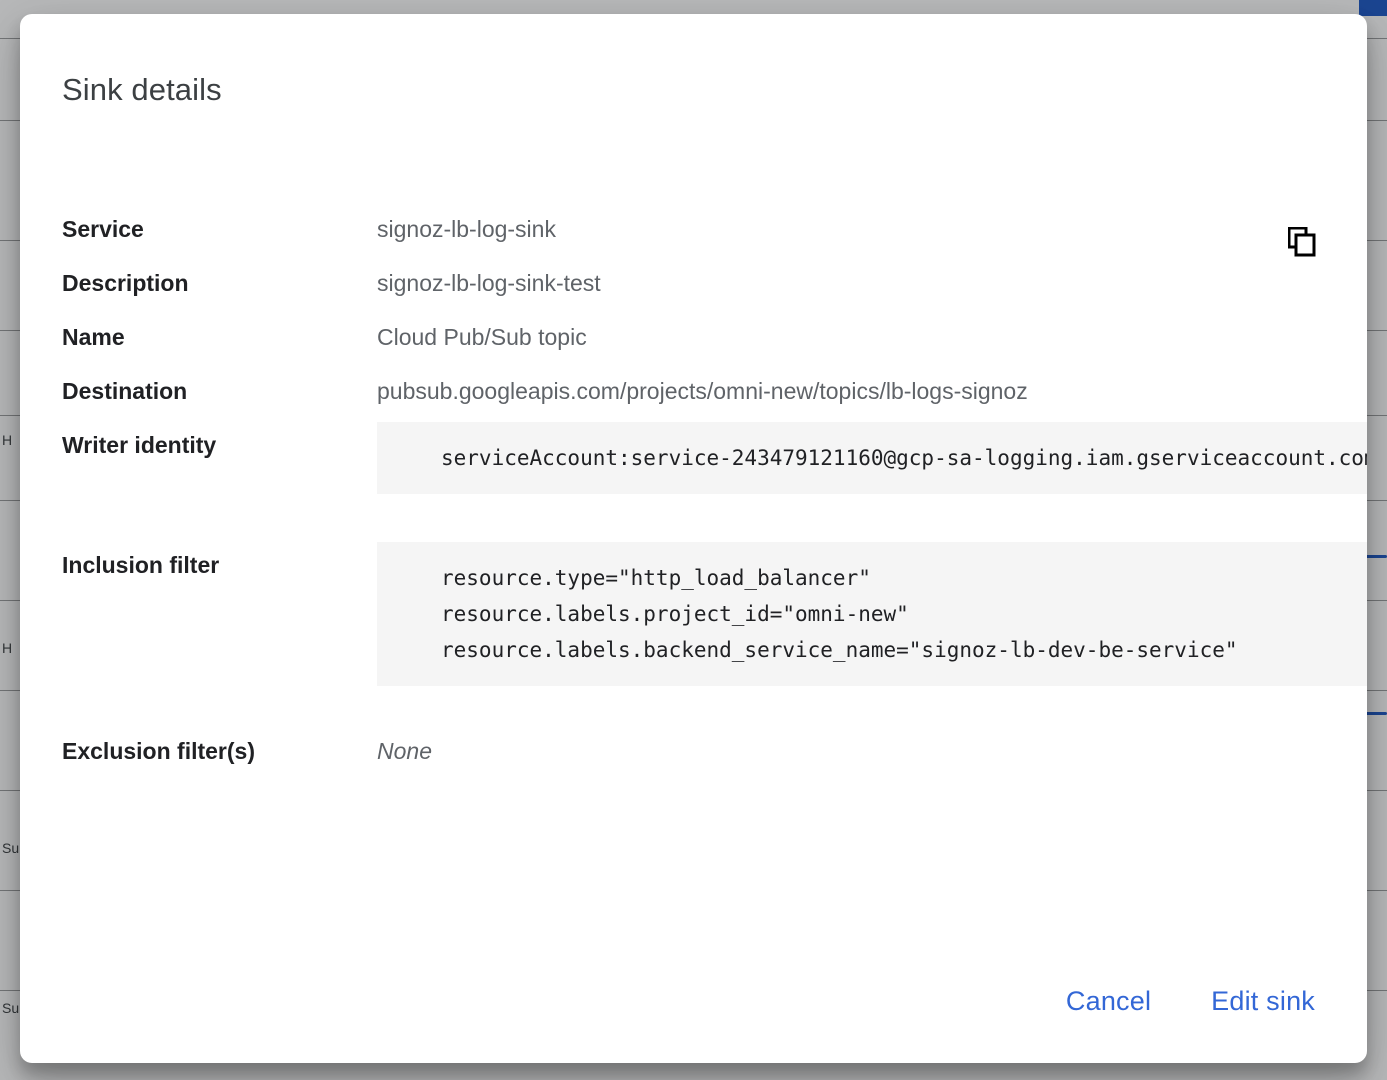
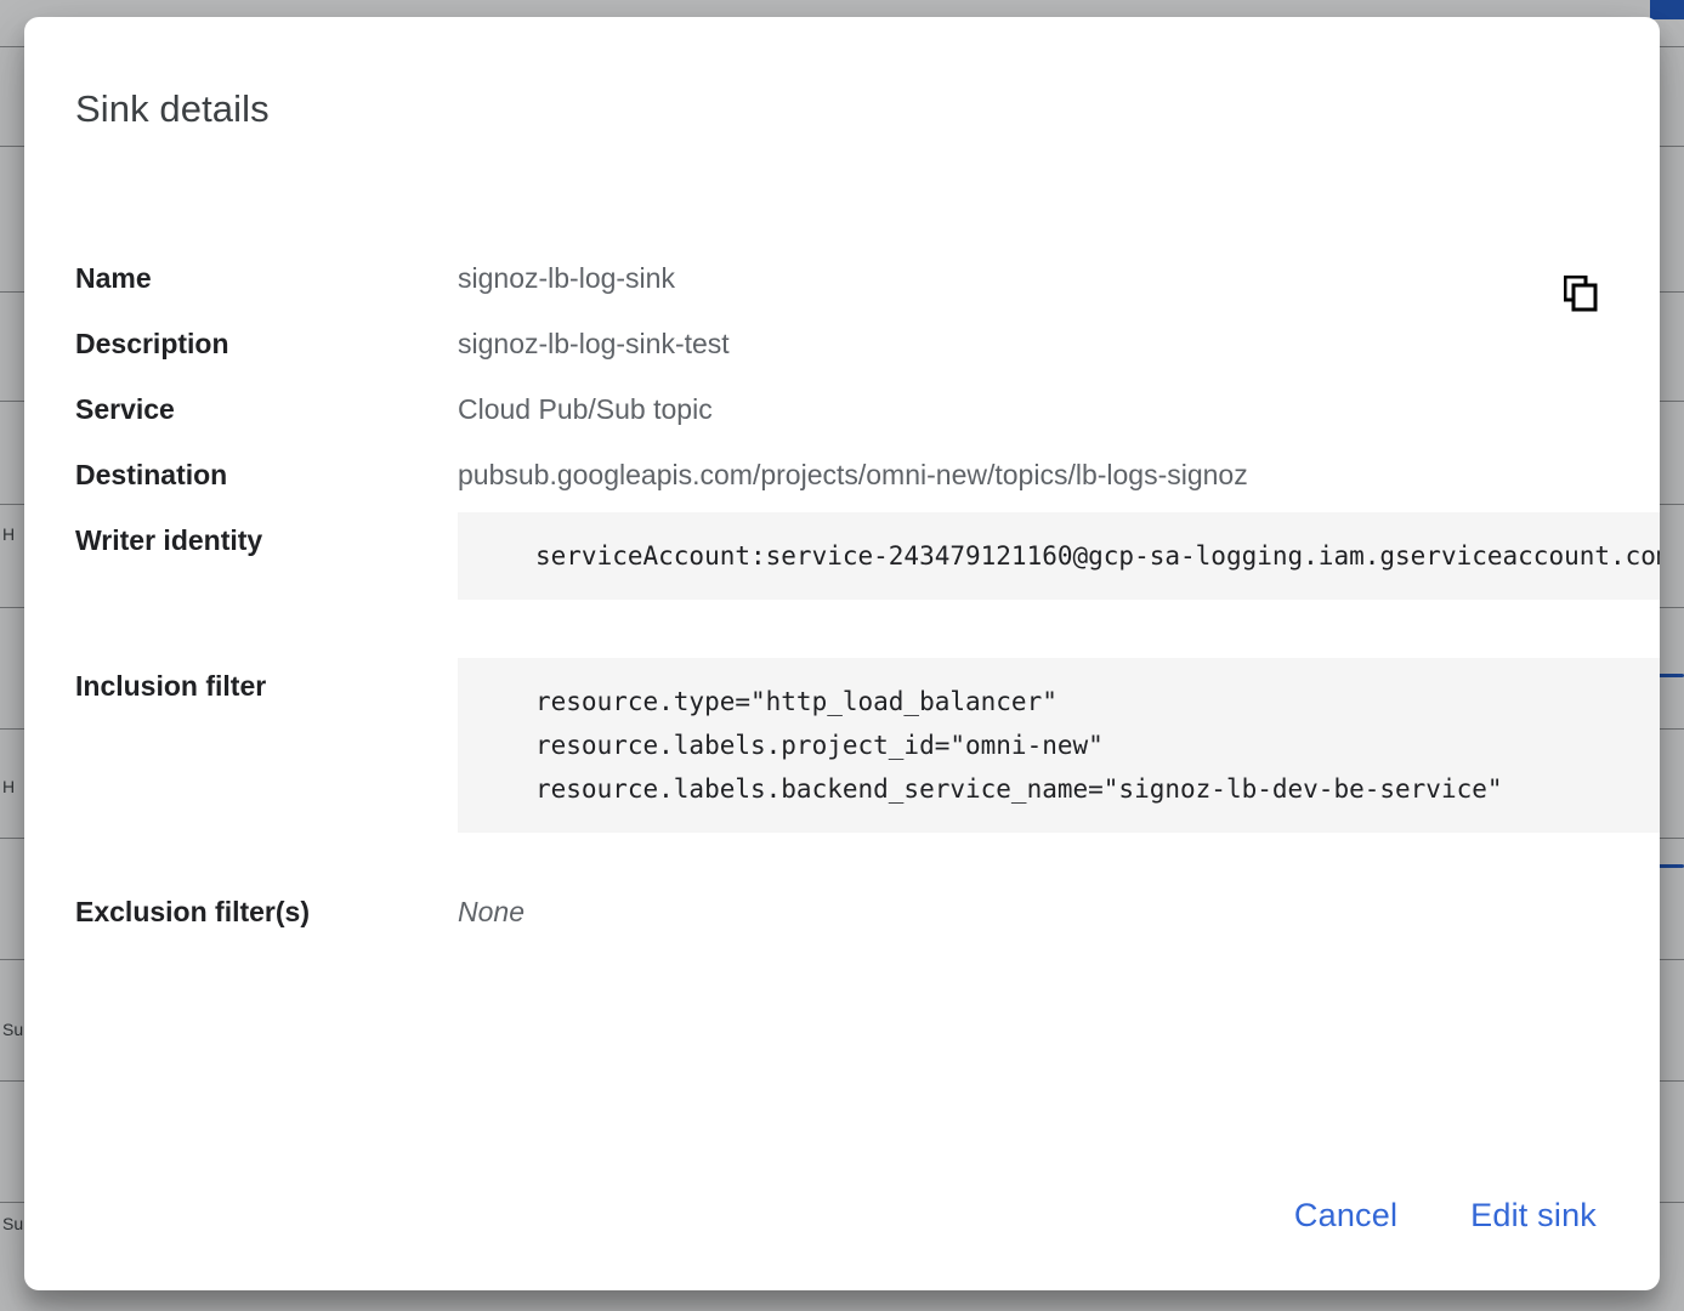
  H
  H
  Su
  Su
  Sink details
- Service
+ Name
  signoz-lb-log-sink
  Description
  signoz-lb-log-sink-test
- Name
+ Service
  Cloud Pub/Sub topic
  Destination
  pubsub.googleapis.com/projects/omni-new/topics/lb-logs-signoz
  Writer identity
  serviceAccount:service-243479121160@gcp-sa-logging.iam.gserviceaccount.co
  Inclusion filter
  resource.type="http_load_balancer"
  resource.labels.project_id="omni-new"
  resource.labels.backend_service_name="signoz-lb-dev-be-service"
  Exclusion filter(s)
  None
  Cancel
  Edit sink
